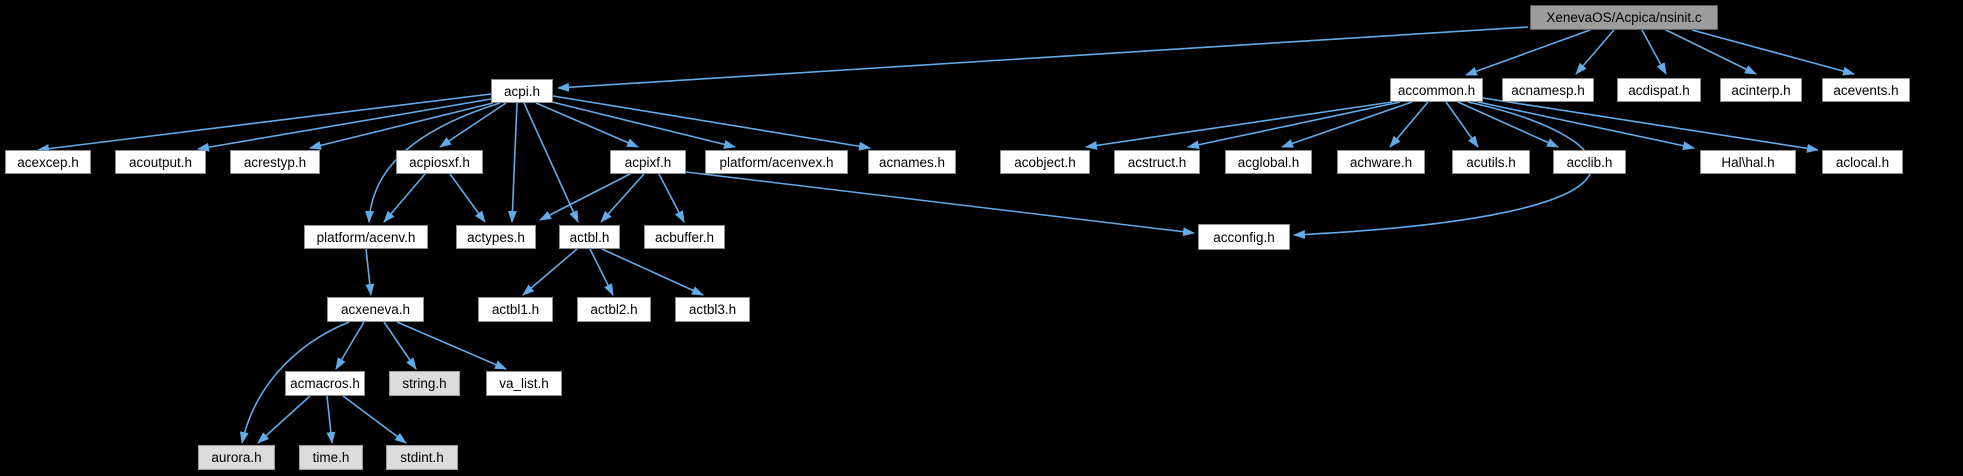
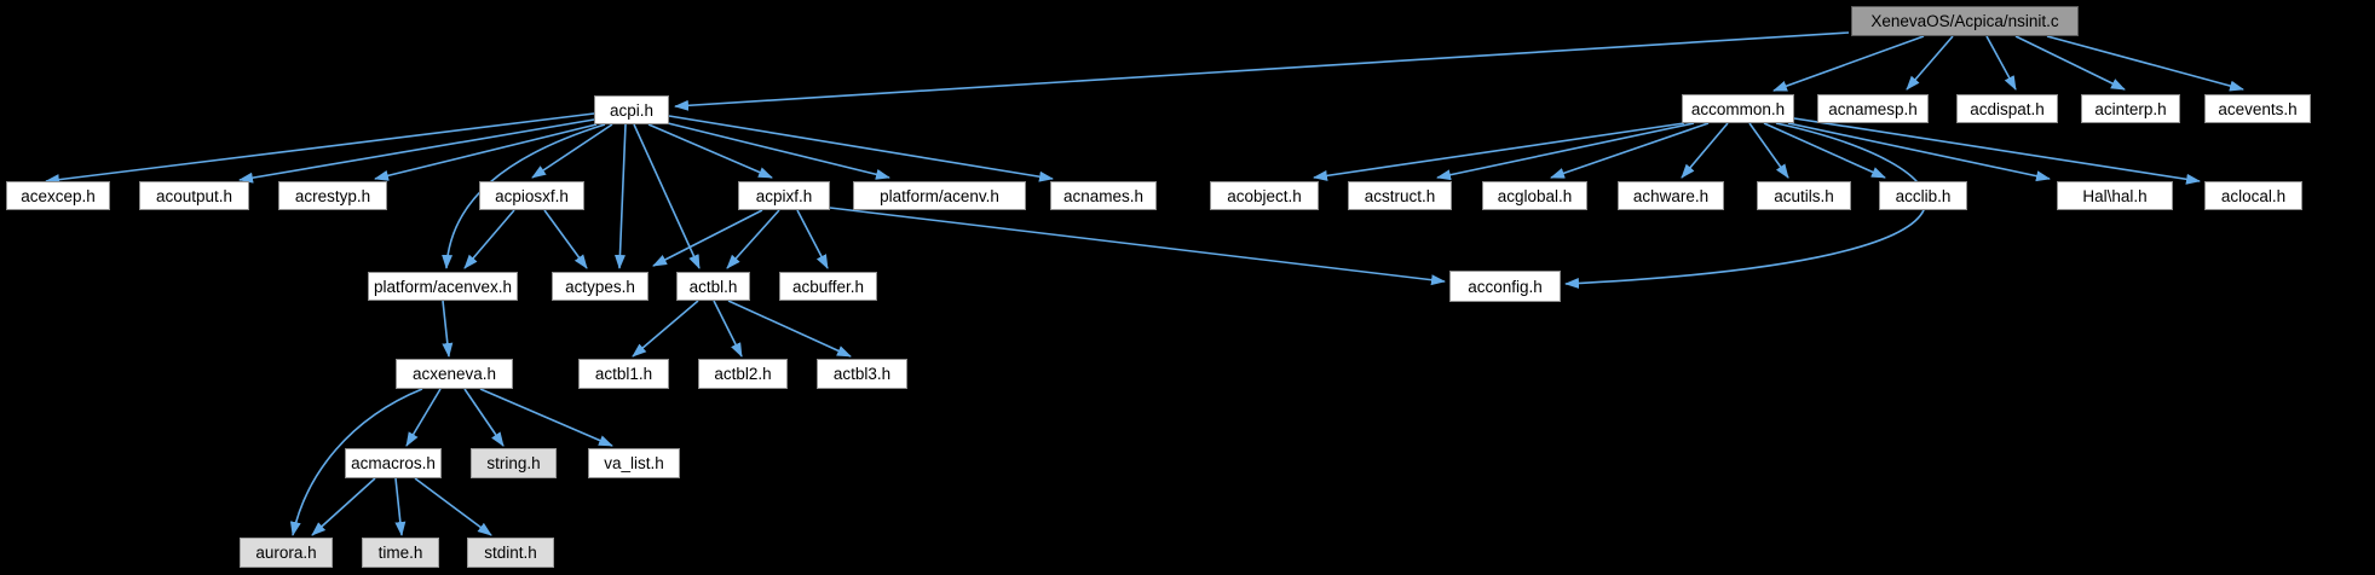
  XenevaOS/Acpica/nsinit.c
  acpi.h
  accommon.h
  acnamesp.h
  acdispat.h
  acinterp.h
  acevents.h
  acexcep.h
  acoutput.h
  acrestyp.h
  acpiosxf.h
  acpixf.h
- platform/acenvex.h
+ platform/acenv.h
  acnames.h
  acobject.h
  acstruct.h
  acglobal.h
  achware.h
  acutils.h
  acclib.h
  Hal\hal.h
  aclocal.h
- platform/acenv.h
+ platform/acenvex.h
  actypes.h
  actbl.h
  acbuffer.h
  acconfig.h
  acxeneva.h
  actbl1.h
  actbl2.h
  actbl3.h
  acmacros.h
  string.h
  va_list.h
  aurora.h
  time.h
  stdint.h
